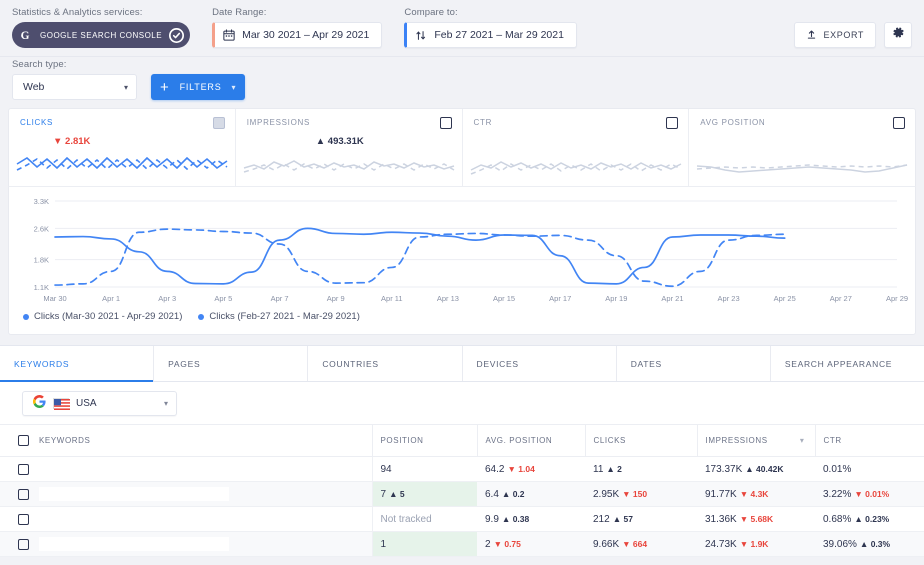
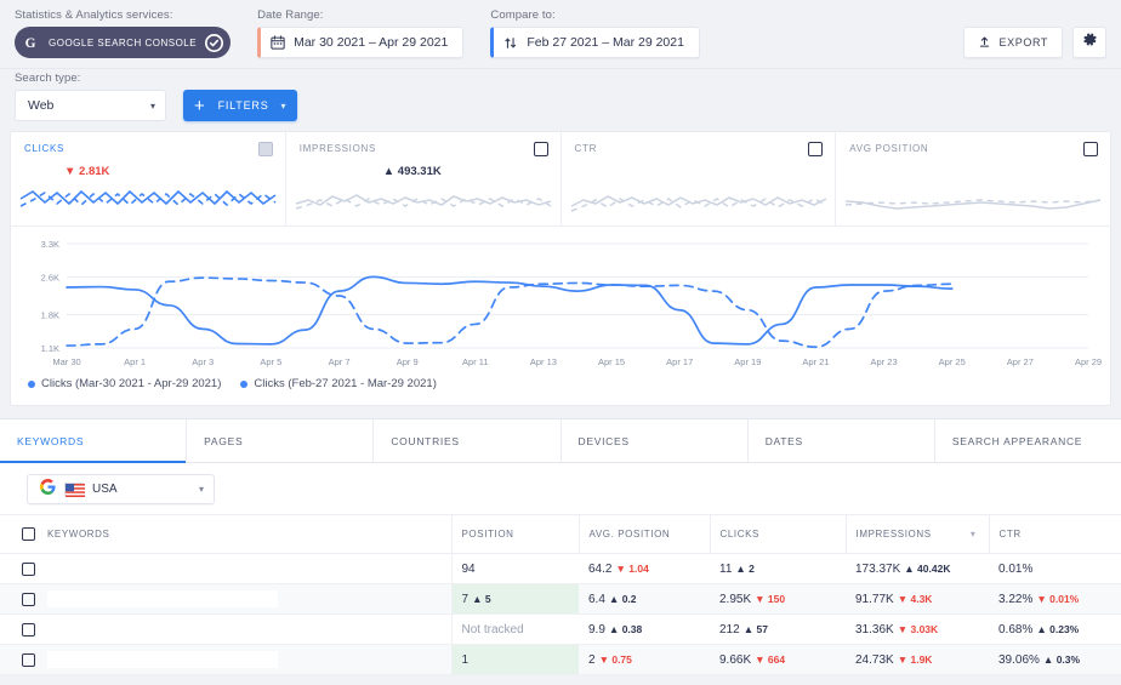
  Statistics & Analytics services:
  G
  GOOGLE SEARCH CONSOLE
  Date Range:
  Mar 30 2021 – Apr 29 2021
  Compare to:
  Feb 27 2021 – Mar 29 2021
  EXPORT
  Search type:
  Web
  ▾
  +
  FILTERS
  ▾
  CLICKS
  ▼ 2.81K
  IMPRESSIONS
  ▲ 493.31K
  CTR
  AVG POSITION
  1.1K
  1.8K
  2.6K
  3.3K
  Mar 30
  Apr 1
  Apr 3
  Apr 5
  Apr 7
  Apr 9
  Apr 11
  Apr 13
  Apr 15
  Apr 17
  Apr 19
  Apr 21
  Apr 23
  Apr 25
  Apr 27
  Apr 29
  Clicks (Mar-30 2021 - Apr-29 2021)
  Clicks (Feb-27 2021 - Mar-29 2021)
  KEYWORDS
  PAGES
  COUNTRIES
  DEVICES
  DATES
  SEARCH APPEARANCE
  USA
  ▾
  KEYWORDS	POSITION	AVG. POSITION	CLICKS	IMPRESSIONS ▾	CTR
  	94	64.2 ▼ 1.04	11 ▲ 2	173.37K ▲ 40.42K	0.01%
  	7 ▲ 5	6.4 ▲ 0.2	2.95K ▼ 150	91.77K ▼ 4.3K	3.22% ▼ 0.01%
- 	Not tracked	9.9 ▲ 0.38	212 ▲ 57	31.36K ▼ 5.68K	0.68% ▲ 0.23%
+ 	Not tracked	9.9 ▲ 0.38	212 ▲ 57	31.36K ▼ 3.03K	0.68% ▲ 0.23%
  	1	2 ▼ 0.75	9.66K ▼ 664	24.73K ▼ 1.9K	39.06% ▲ 0.3%
